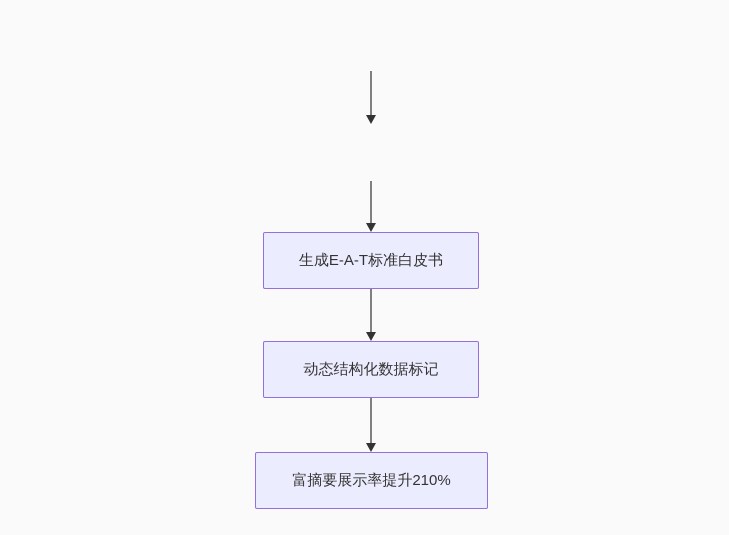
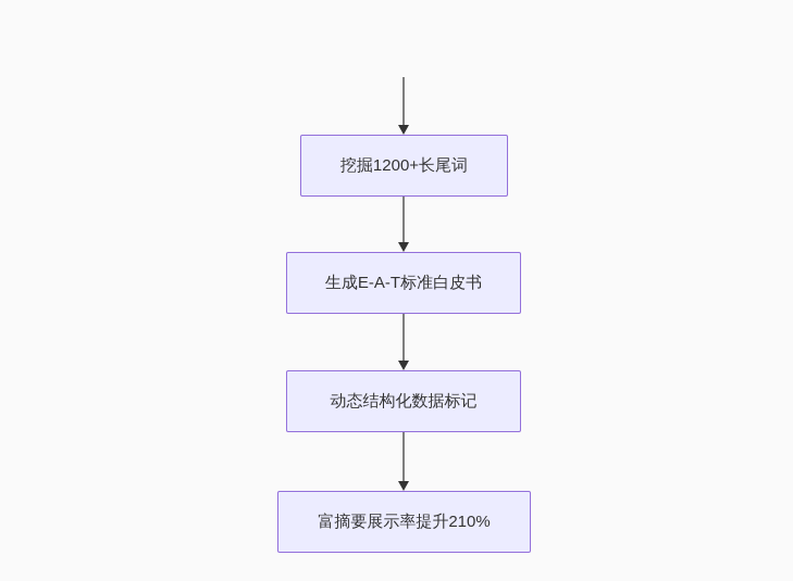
+ 挖掘1200+长尾词
  生成E-A-T标准白皮书
  动态结构化数据标记
  富摘要展示率提升210%
